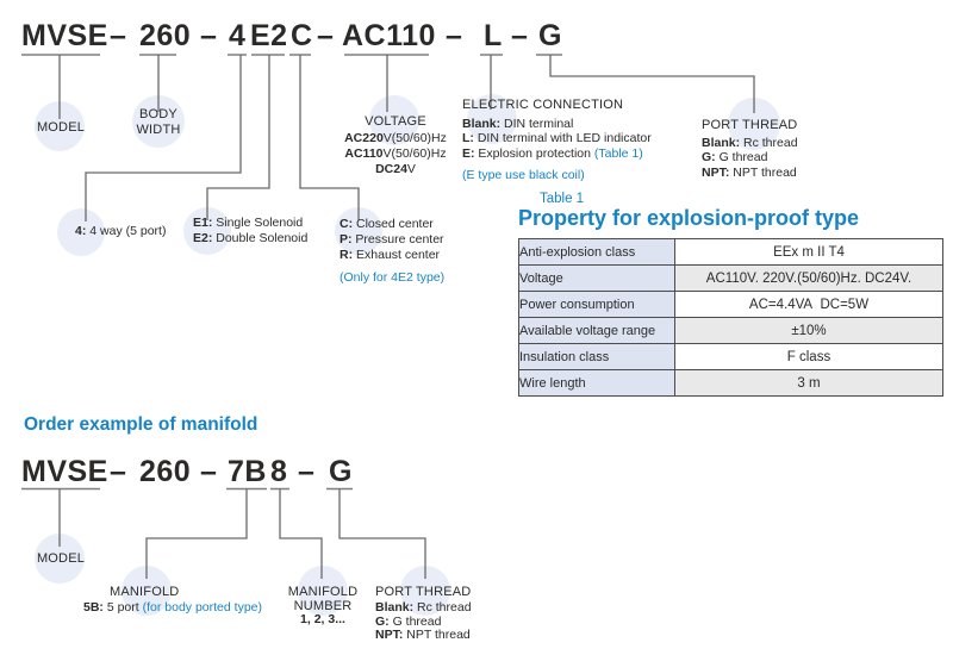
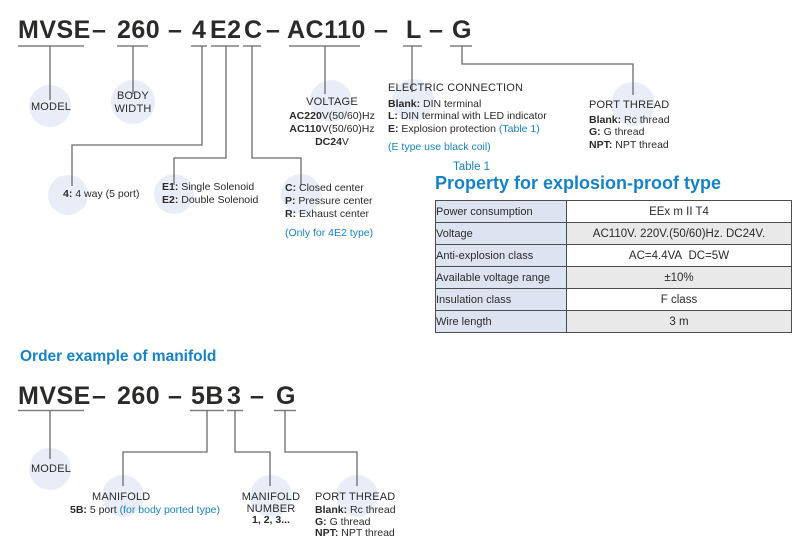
  MVSE
  –
  260
  –
  4
  E2
  C
  –
  AC110
  –
  L
  –
  G
  MODEL
  BODY
  WIDTH
  VOLTAGE
  AC220V(50/60)Hz
  AC110V(50/60)Hz
  DC24V
  ELECTRIC CONNECTION
  Blank: DIN terminal
  L: DIN terminal with LED indicator
  E: Explosion protection (Table 1)
  (E type use black coil)
  PORT THREAD
  Blank: Rc thread
  G: G thread
  NPT: NPT thread
  4: 4 way (5 port)
  E1: Single Solenoid
  E2: Double Solenoid
  C: Closed center
  P: Pressure center
  R: Exhaust center
  (Only for 4E2 type)
  Table 1
  Property for explosion-proof type
- Anti-explosion class	EEx m II T4
+ Power consumption	EEx m II T4
  Voltage	AC110V. 220V.(50/60)Hz. DC24V.
- Power consumption	AC=4.4VA DC=5W
+ Anti-explosion class	AC=4.4VA DC=5W
  Available voltage range	±10%
  Insulation class	F class
  Wire length	3 m
  Order example of manifold
  MVSE
  –
  260
  –
- 7B
+ 5B
- 8
+ 3
  –
  G
  MODEL
  MANIFOLD
  5B: 5 port (for body ported type)
  MANIFOLD
  NUMBER
  1, 2, 3...
  PORT THREAD
  Blank: Rc thread
  G: G thread
  NPT: NPT thread
